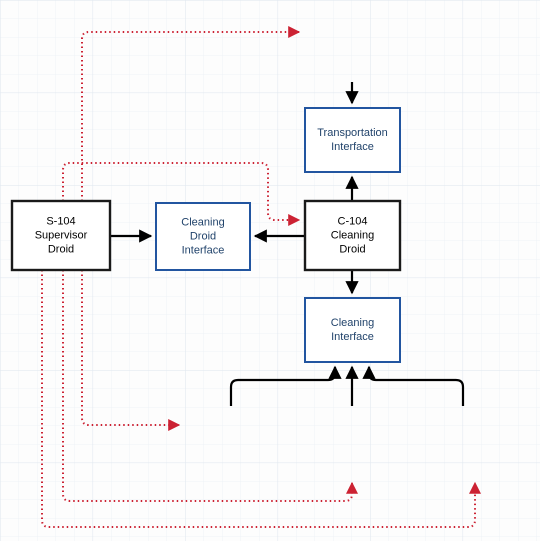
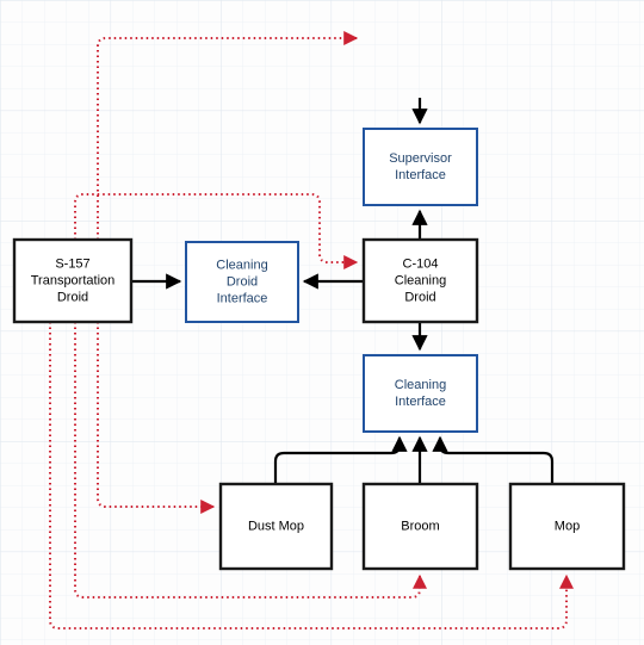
- Transportation
+ Supervisor
  Interface
- S-104
+ S-157
- Supervisor
+ Transportation
  Droid
  Cleaning
  Droid
  Interface
  C-104
  Cleaning
  Droid
  Cleaning
  Interface
+ Dust Mop
+ Broom
+ Mop
